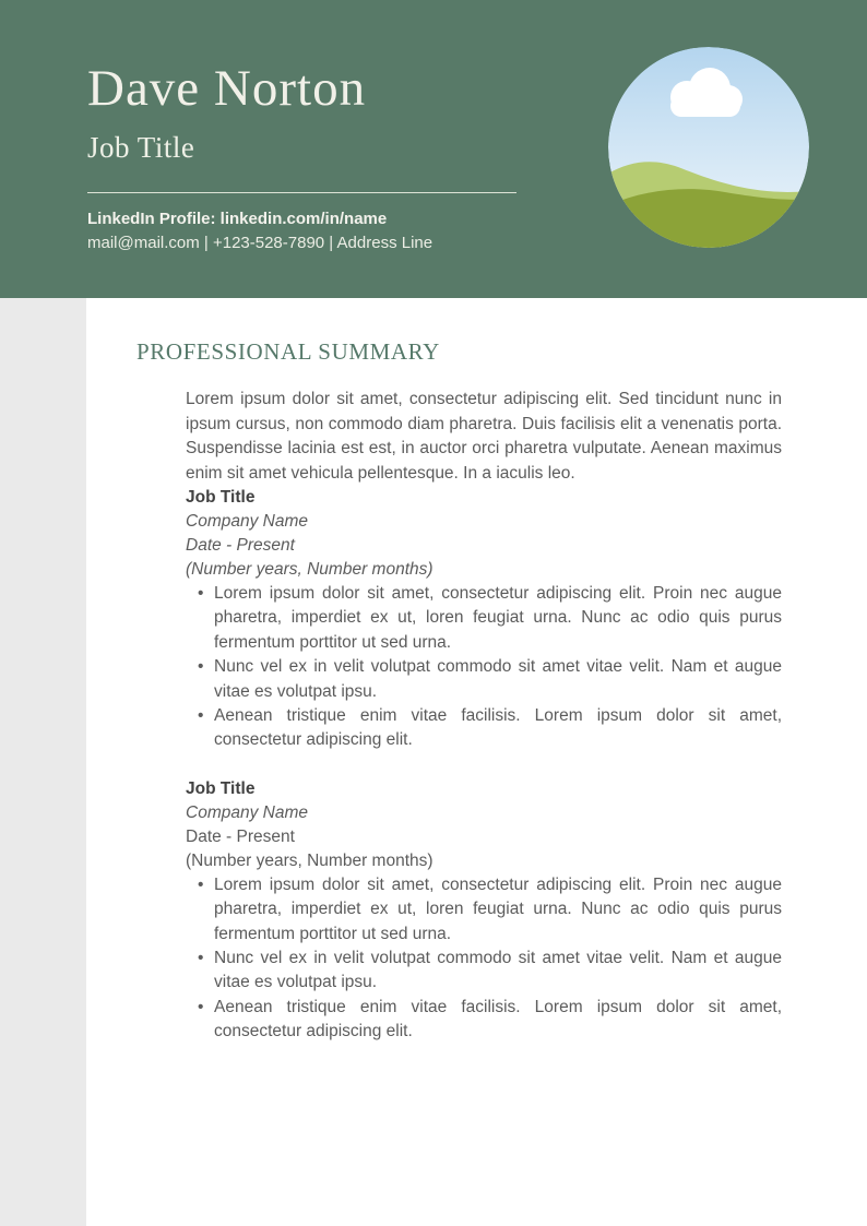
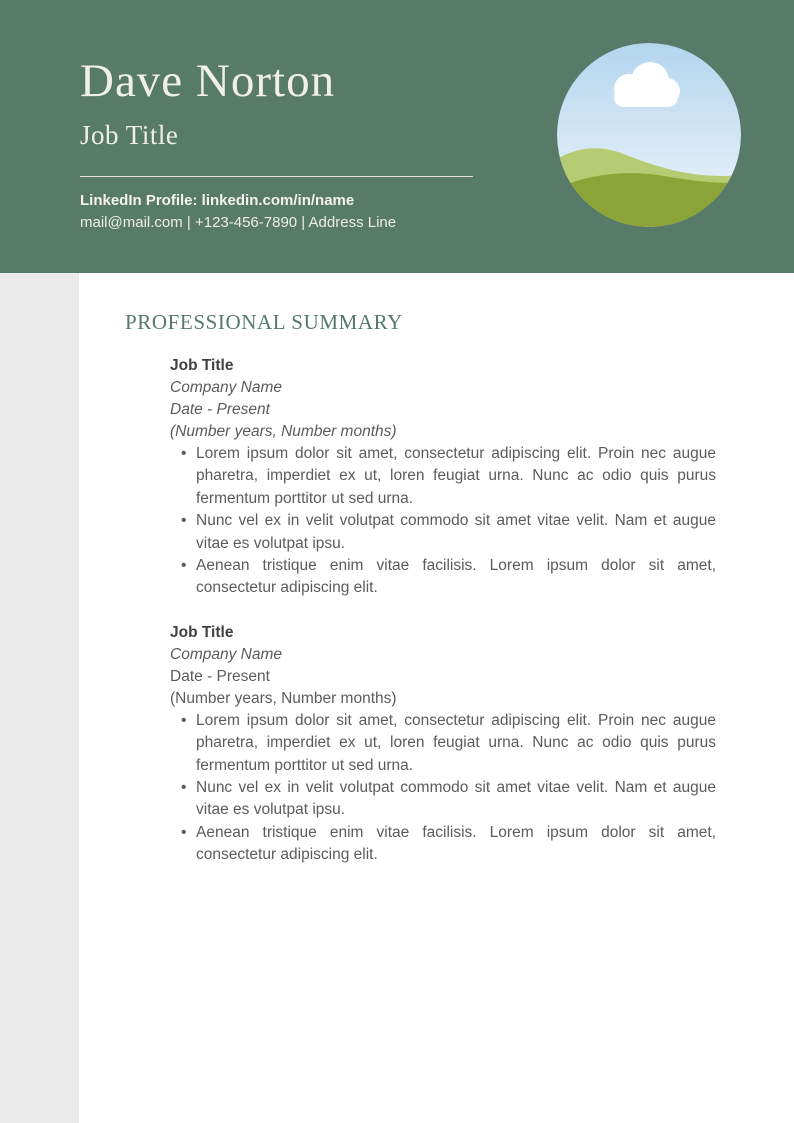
  Dave Norton
  Job Title
  LinkedIn Profile: linkedin.com/in/name
- mail@mail.com | +123-528-7890 | Address Line
+ mail@mail.com | +123-456-7890 | Address Line
  PROFESSIONAL SUMMARY
- Lorem ipsum dolor sit amet, consectetur adipiscing elit. Sed tincidunt nunc in ipsum cursus, non commodo diam pharetra. Duis facilisis elit a venenatis porta. Suspendisse lacinia est est, in auctor orci pharetra vulputate. Aenean maximus enim sit amet vehicula pellentesque. In a iaculis leo.
  Job Title
  Company Name
  Date - Present
  (Number years, Number months)
  Lorem ipsum dolor sit amet, consectetur adipiscing elit. Proin nec augue pharetra, imperdiet ex ut, loren feugiat urna. Nunc ac odio quis purus fermentum porttitor ut sed urna.
  Nunc vel ex in velit volutpat commodo sit amet vitae velit. Nam et augue vitae es volutpat ipsu.
  Aenean tristique enim vitae facilisis. Lorem ipsum dolor sit amet, consectetur adipiscing elit.
  Job Title
  Company Name
  Date - Present
  (Number years, Number months)
  Lorem ipsum dolor sit amet, consectetur adipiscing elit. Proin nec augue pharetra, imperdiet ex ut, loren feugiat urna. Nunc ac odio quis purus fermentum porttitor ut sed urna.
  Nunc vel ex in velit volutpat commodo sit amet vitae velit. Nam et augue vitae es volutpat ipsu.
  Aenean tristique enim vitae facilisis. Lorem ipsum dolor sit amet, consectetur adipiscing elit.
